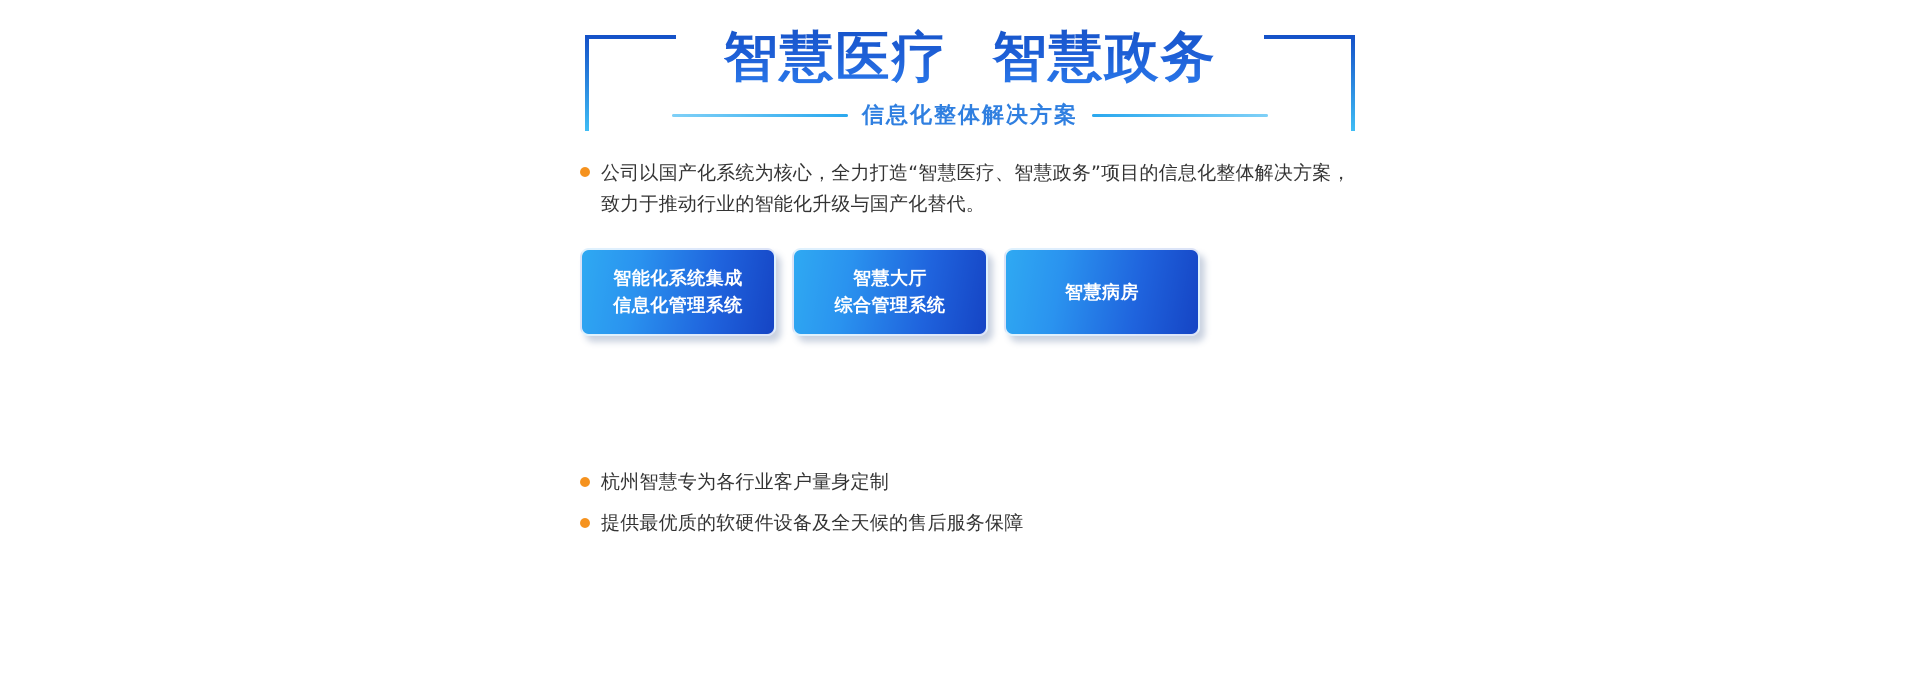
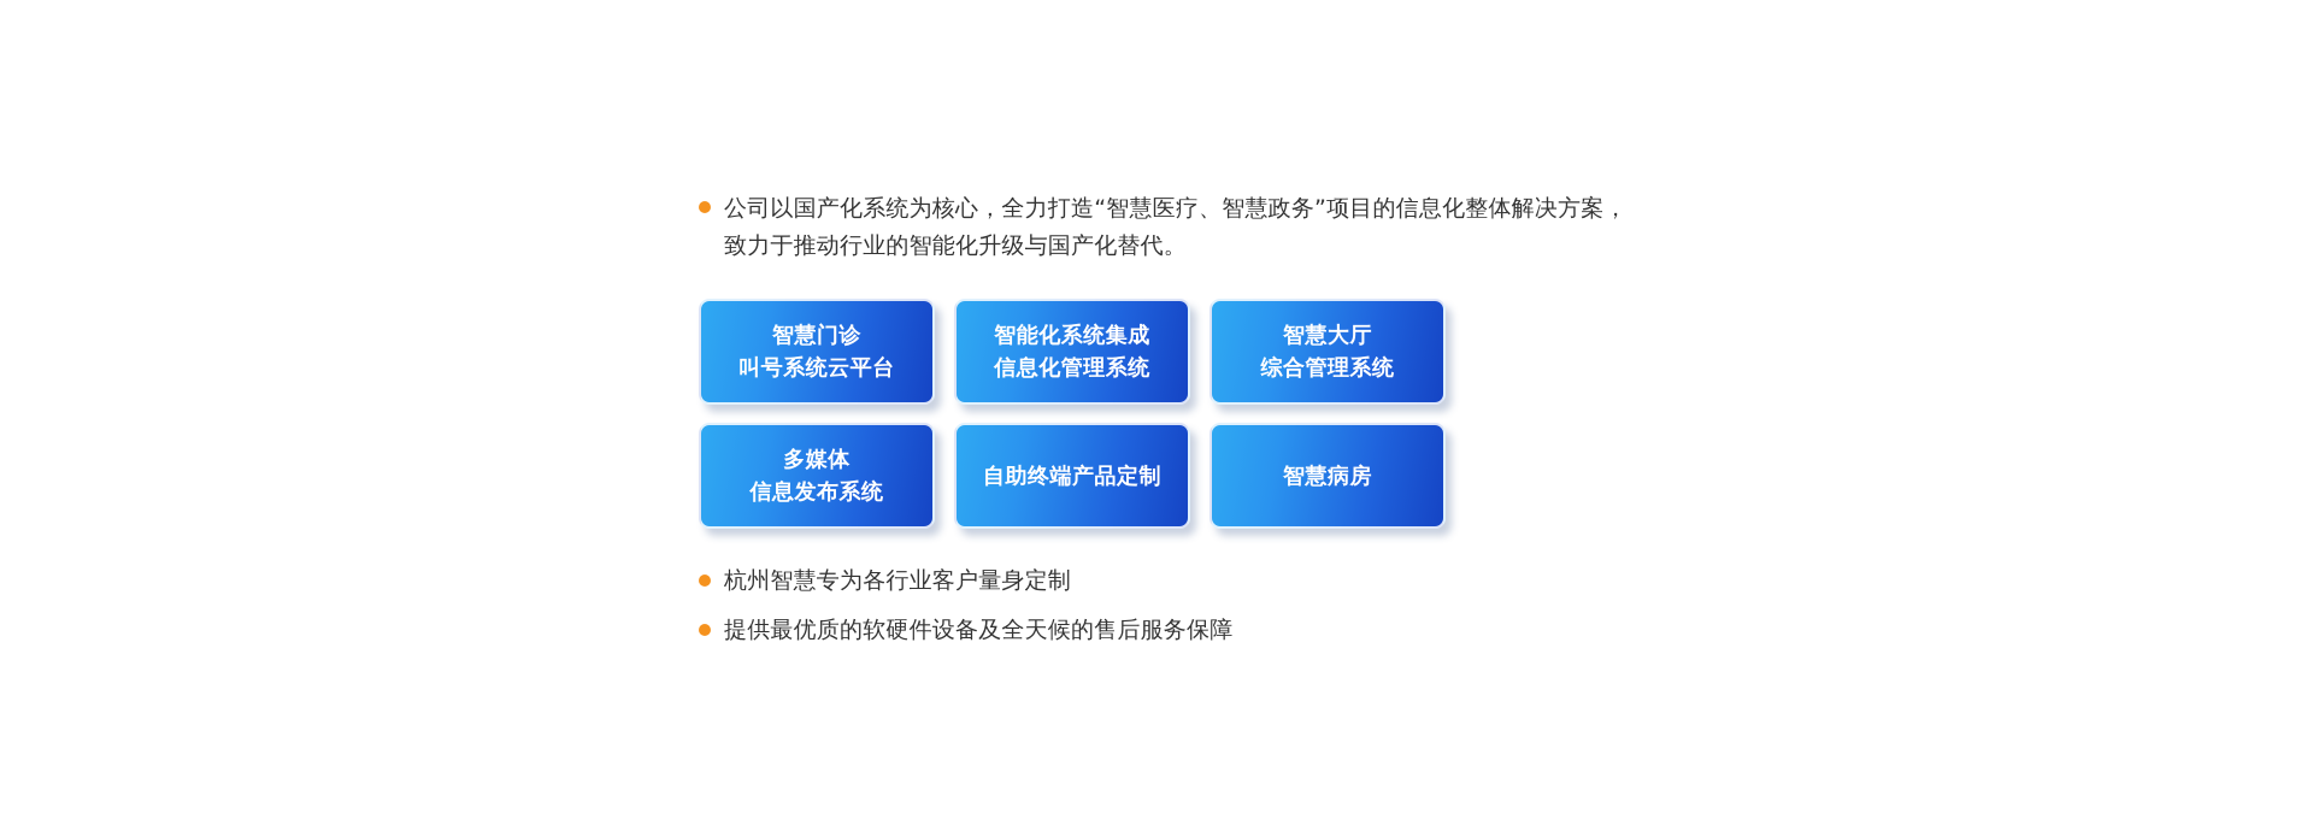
- 智慧医疗 智慧政务
- 信息化整体解决方案
  公司以国产化系统为核心，全力打造“智慧医疗、智慧政务”项目的信息化整体解决方案，致力于推动行业的智能化升级与国产化替代。
+ 智慧门诊
+ 叫号系统云平台
  智能化系统集成
  信息化管理系统
  智慧大厅
  综合管理系统
+ 多媒体
+ 信息发布系统
+ 自助终端产品定制
  智慧病房
  杭州智慧专为各行业客户量身定制
  提供最优质的软硬件设备及全天候的售后服务保障
